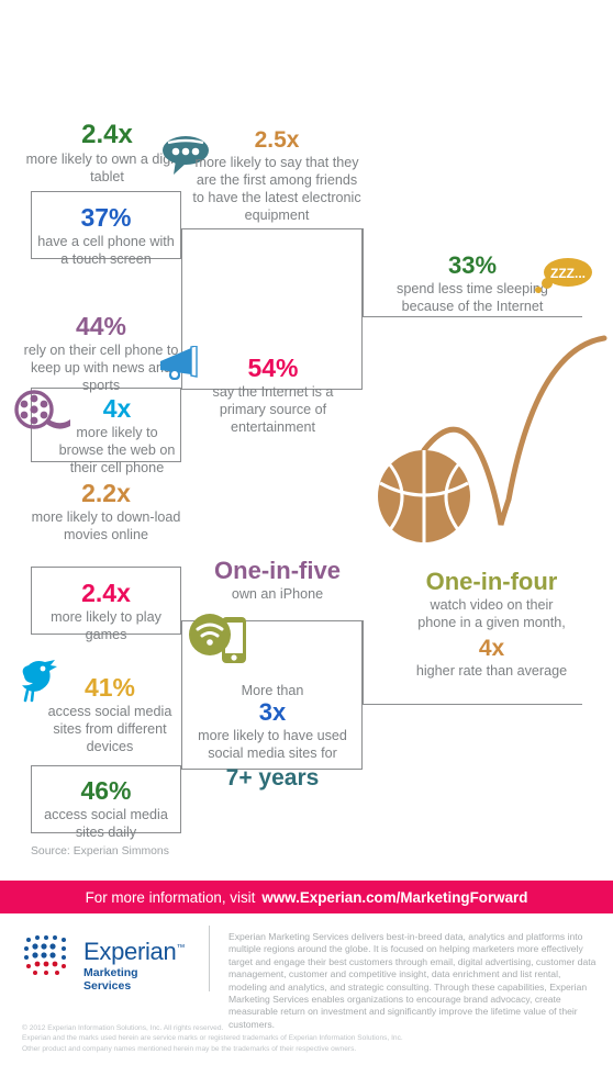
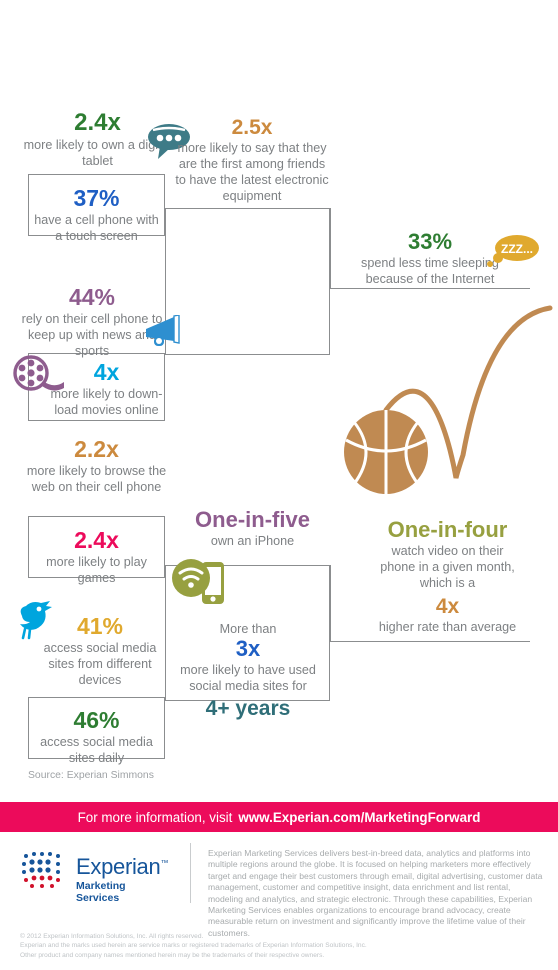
  2.4x
  more likely to own a dig tablet
  2.5x
  more likely to say that they are the first among friends to have the latest electronic equipment
  37%
  have a cell phone with a touch screen
  33%
  spend less time sleepig because of the Internet
  ZZZ...
  44%
  rely on their cell phone to keep up with news an sports
- 54%
- say the Internet is a primary source of entertainment
  4x
- more likely to browse the web on their cell phone
+ more likely to down-load movies online
  2.2x
- more likely to down-load movies online
+ more likely to browse the web on their cell phone
  One-in-five
  own an iPhone
  One-in-four
  watch video on their
  phone in a given month,
+ which is a
  4x
  higher rate than average
  2.4x
  more likely to play games
  More than
  3x
  more likely to have used social media sites for
- 7+ years
+ 4+ years
  41%
  access social media sites from different devices
  46%
  access social media sites daily
  Source: Experian Simmons
  For more information, visit
  www.Experian.com/MarketingForward
  Experian™
  Marketing Services
- Experian Marketing Services delivers best-in-breed data, analytics and platforms into multiple regions around the globe. It is focused on helping marketers more effectively target and engage their best customers through email, digital advertising, customer data management, customer and competitive insight, data enrichment and list rental, modeling and analytics, and strategic consulting. Through these capabilities, Experian Marketing Services enables organizations to encourage brand advocacy, create measurable return on investment and significantly improve the lifetime value of their customers.
+ Experian Marketing Services delivers best-in-breed data, analytics and platforms into multiple regions around the globe. It is focused on helping marketers more effectively target and engage their best customers through email, digital advertising, customer data management, customer and competitive insight, data enrichment and list rental, modeling and analytics, and strategic electronic. Through these capabilities, Experian Marketing Services enables organizations to encourage brand advocacy, create measurable return on investment and significantly improve the lifetime value of their customers.
